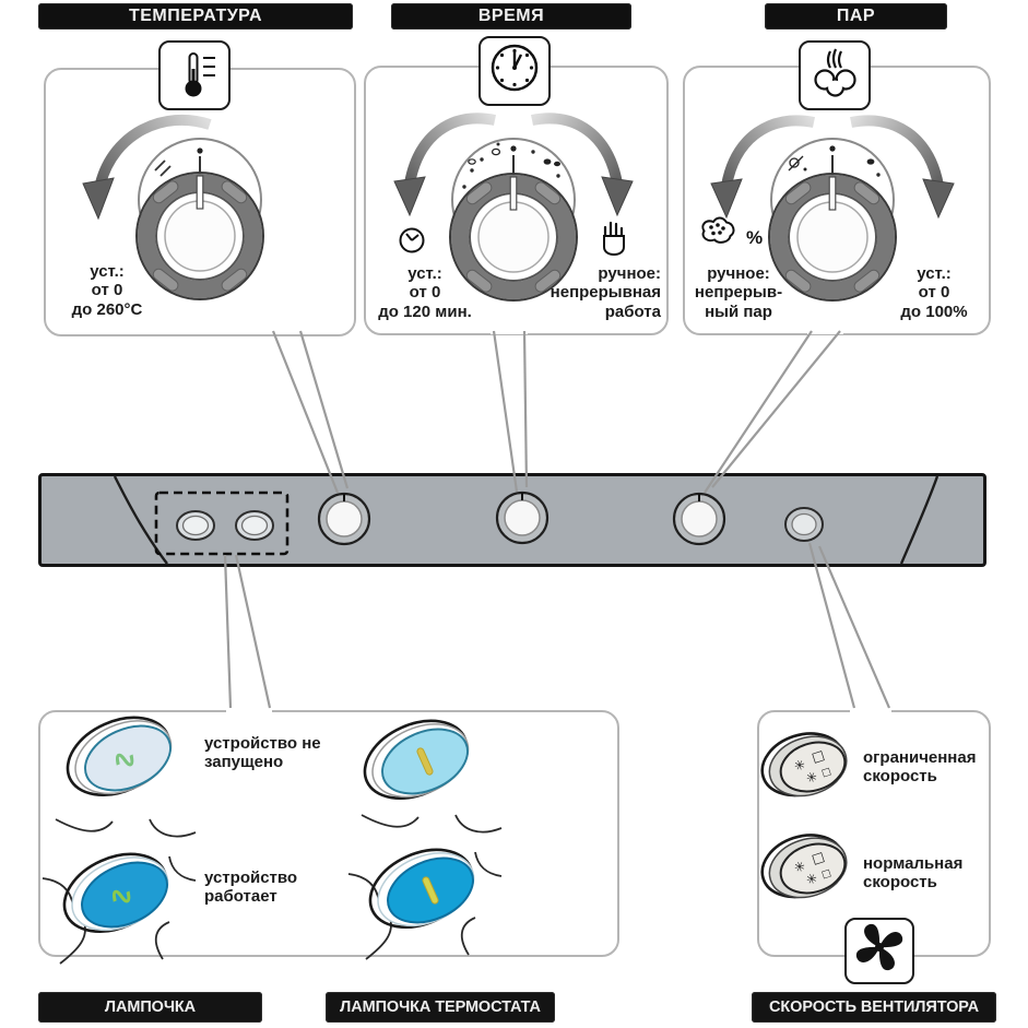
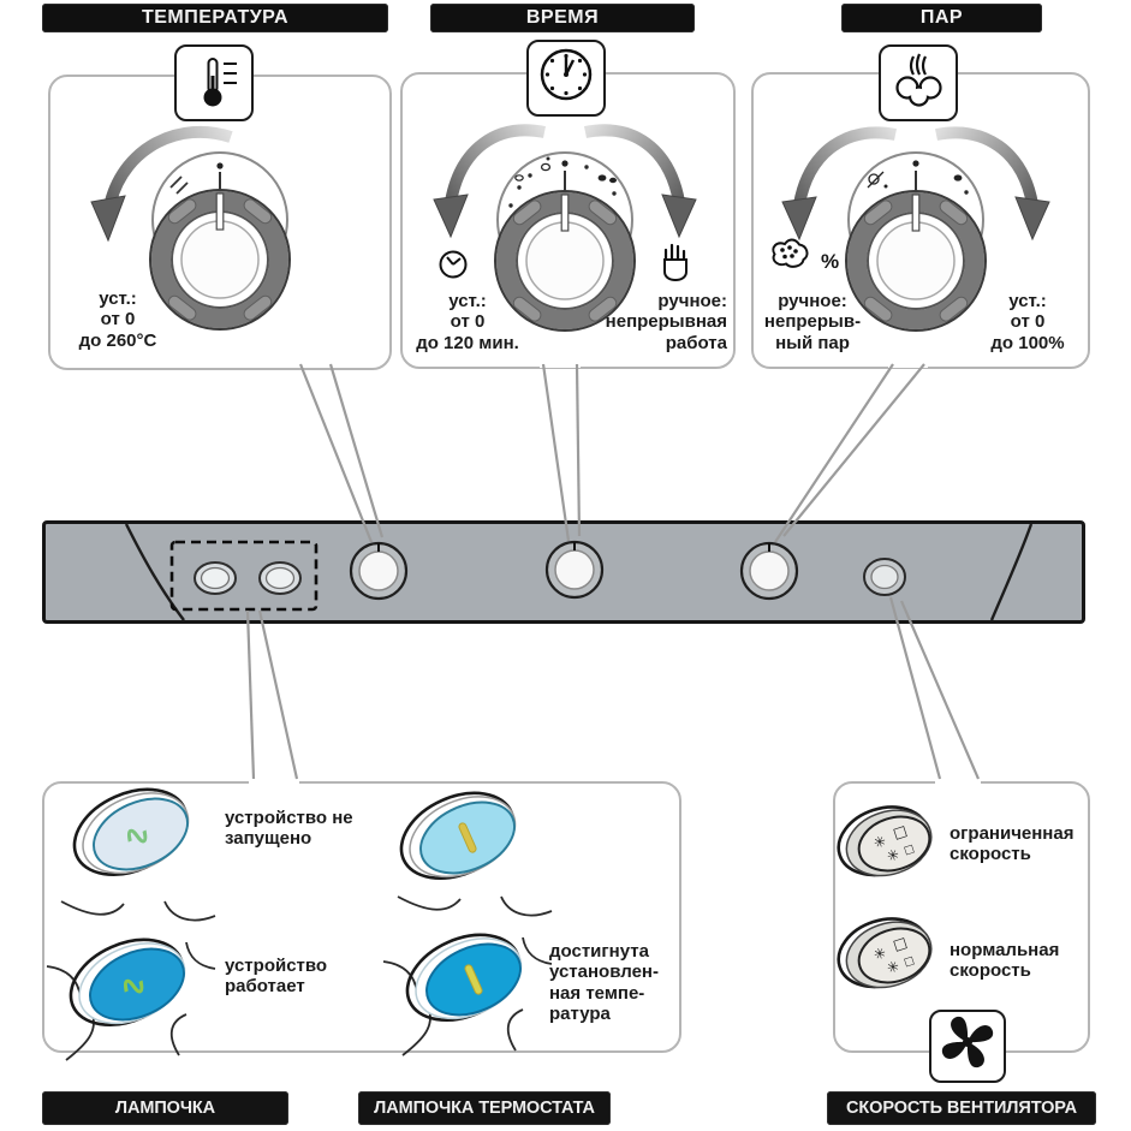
  ТЕМПЕРАТУРА
  ВРЕМЯ
  ПАР
  уст.:
  от 0
  до 260°C
  уст.:
  от 0
  до 120 мин.
  ручное:
  непрерывная
  работа
  %
  ручное:
  непрерыв-
  ный пар
  уст.:
  от 0
  до 100%
  устройство не
  запущено
  устройство
  работает
+ достигнута
+ установлен-
+ ная темпе-
+ ратура
  ограниченная
  скорость
  нормальная
  скорость
  ЛАМПОЧКА ТЕРМОСТАТА
  СКОРОСТЬ ВЕНТИЛЯТОРА
